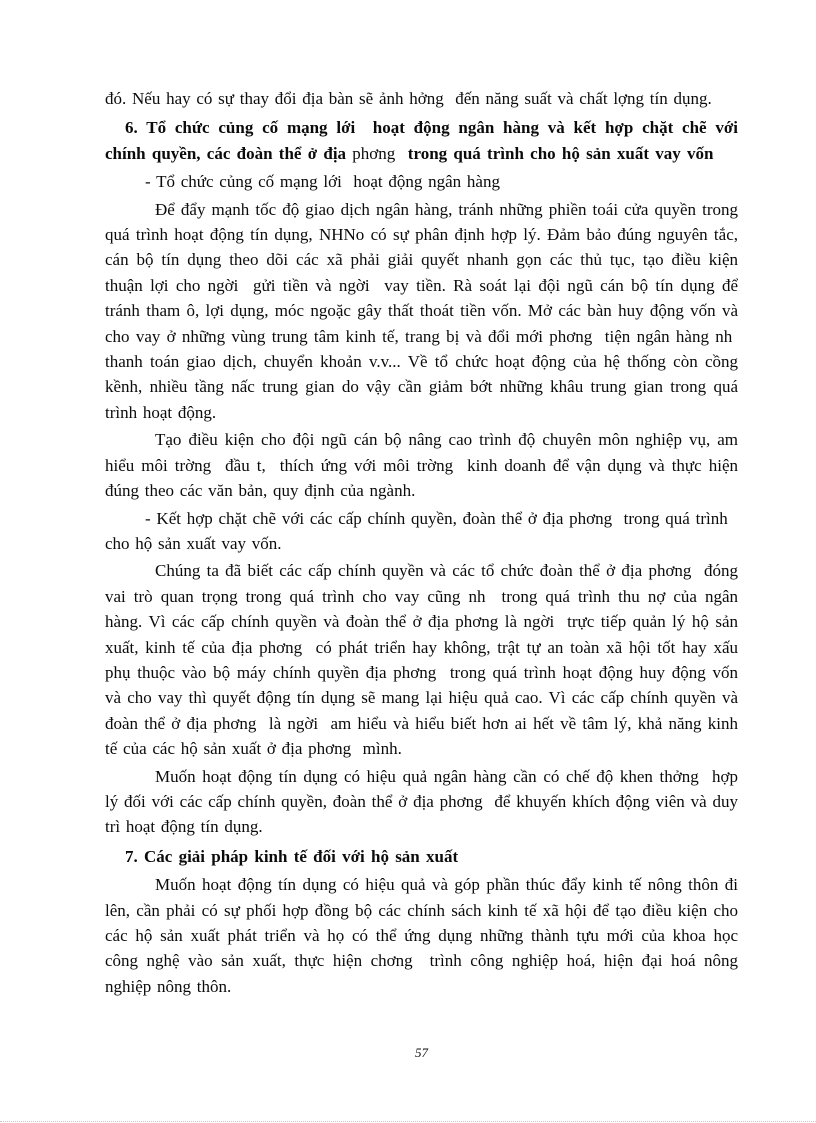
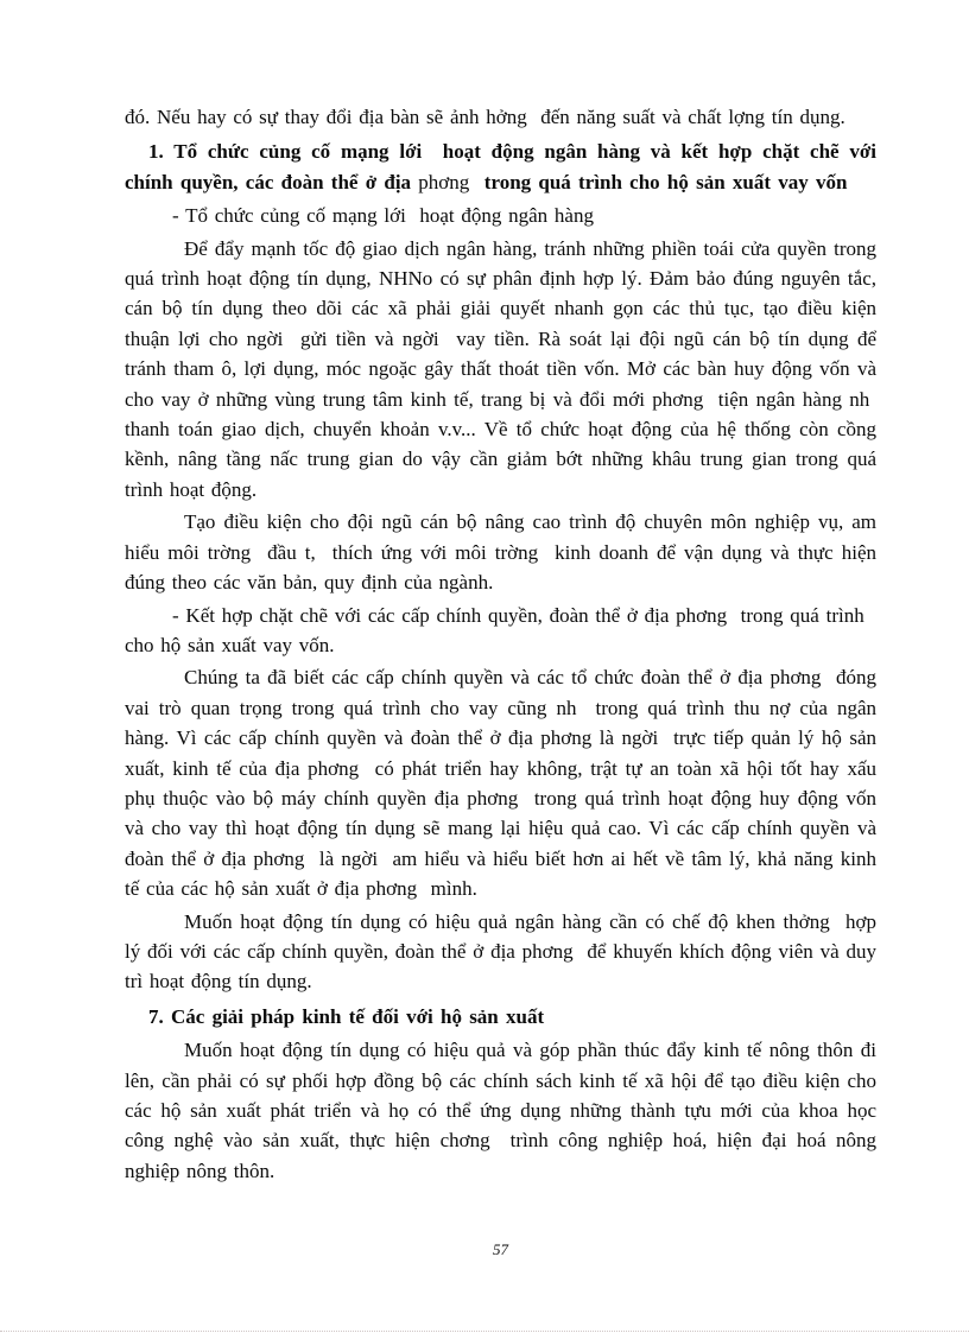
  đó. Nếu hay có sự thay đổi địa bàn sẽ ảnh hởng đến năng suất và chất lợng tín dụng.
- 6. Tổ chức củng cố mạng lới hoạt động ngân hàng và kết hợp chặt chẽ với chính quyền, các đoàn thể ở địa phơng trong quá trình cho hộ sản xuất vay vốn
+ 1. Tổ chức củng cố mạng lới hoạt động ngân hàng và kết hợp chặt chẽ với chính quyền, các đoàn thể ở địa phơng trong quá trình cho hộ sản xuất vay vốn
  - Tổ chức củng cố mạng lới hoạt động ngân hàng
- Để đẩy mạnh tốc độ giao dịch ngân hàng, tránh những phiền toái cửa quyền trong quá trình hoạt động tín dụng, NHNo có sự phân định hợp lý. Đảm bảo đúng nguyên tắc, cán bộ tín dụng theo dõi các xã phải giải quyết nhanh gọn các thủ tục, tạo điều kiện thuận lợi cho ngời gửi tiền và ngời vay tiền. Rà soát lại đội ngũ cán bộ tín dụng để tránh tham ô, lợi dụng, móc ngoặc gây thất thoát tiền vốn. Mở các bàn huy động vốn và cho vay ở những vùng trung tâm kinh tế, trang bị và đổi mới phơng tiện ngân hàng nh thanh toán giao dịch, chuyển khoản v.v... Về tổ chức hoạt động của hệ thống còn cồng kềnh, nhiều tầng nấc trung gian do vậy cần giảm bớt những khâu trung gian trong quá trình hoạt động.
+ Để đẩy mạnh tốc độ giao dịch ngân hàng, tránh những phiền toái cửa quyền trong quá trình hoạt động tín dụng, NHNo có sự phân định hợp lý. Đảm bảo đúng nguyên tắc, cán bộ tín dụng theo dõi các xã phải giải quyết nhanh gọn các thủ tục, tạo điều kiện thuận lợi cho ngời gửi tiền và ngời vay tiền. Rà soát lại đội ngũ cán bộ tín dụng để tránh tham ô, lợi dụng, móc ngoặc gây thất thoát tiền vốn. Mở các bàn huy động vốn và cho vay ở những vùng trung tâm kinh tế, trang bị và đổi mới phơng tiện ngân hàng nh thanh toán giao dịch, chuyển khoản v.v... Về tổ chức hoạt động của hệ thống còn cồng kềnh, nâng tầng nấc trung gian do vậy cần giảm bớt những khâu trung gian trong quá trình hoạt động.
  Tạo điều kiện cho đội ngũ cán bộ nâng cao trình độ chuyên môn nghiệp vụ, am hiểu môi trờng đầu t, thích ứng với môi trờng kinh doanh để vận dụng và thực hiện đúng theo các văn bản, quy định của ngành.
  - Kết hợp chặt chẽ với các cấp chính quyền, đoàn thể ở địa phơng trong quá trình cho hộ sản xuất vay vốn.
- Chúng ta đã biết các cấp chính quyền và các tổ chức đoàn thể ở địa phơng đóng vai trò quan trọng trong quá trình cho vay cũng nh trong quá trình thu nợ của ngân hàng. Vì các cấp chính quyền và đoàn thể ở địa phơng là ngời trực tiếp quản lý hộ sản xuất, kinh tế của địa phơng có phát triển hay không, trật tự an toàn xã hội tốt hay xấu phụ thuộc vào bộ máy chính quyền địa phơng trong quá trình hoạt động huy động vốn và cho vay thì quyết động tín dụng sẽ mang lại hiệu quả cao. Vì các cấp chính quyền và đoàn thể ở địa phơng là ngời am hiểu và hiểu biết hơn ai hết về tâm lý, khả năng kinh tế của các hộ sản xuất ở địa phơng mình.
+ Chúng ta đã biết các cấp chính quyền và các tổ chức đoàn thể ở địa phơng đóng vai trò quan trọng trong quá trình cho vay cũng nh trong quá trình thu nợ của ngân hàng. Vì các cấp chính quyền và đoàn thể ở địa phơng là ngời trực tiếp quản lý hộ sản xuất, kinh tế của địa phơng có phát triển hay không, trật tự an toàn xã hội tốt hay xấu phụ thuộc vào bộ máy chính quyền địa phơng trong quá trình hoạt động huy động vốn và cho vay thì hoạt động tín dụng sẽ mang lại hiệu quả cao. Vì các cấp chính quyền và đoàn thể ở địa phơng là ngời am hiểu và hiểu biết hơn ai hết về tâm lý, khả năng kinh tế của các hộ sản xuất ở địa phơng mình.
  Muốn hoạt động tín dụng có hiệu quả ngân hàng cần có chế độ khen thởng hợp lý đối với các cấp chính quyền, đoàn thể ở địa phơng để khuyến khích động viên và duy trì hoạt động tín dụng.
  7. Các giải pháp kinh tế đối với hộ sản xuất
  Muốn hoạt động tín dụng có hiệu quả và góp phần thúc đẩy kinh tế nông thôn đi lên, cần phải có sự phối hợp đồng bộ các chính sách kinh tế xã hội để tạo điều kiện cho các hộ sản xuất phát triển và họ có thể ứng dụng những thành tựu mới của khoa học công nghệ vào sản xuất, thực hiện chơng trình công nghiệp hoá, hiện đại hoá nông nghiệp nông thôn.
  57
